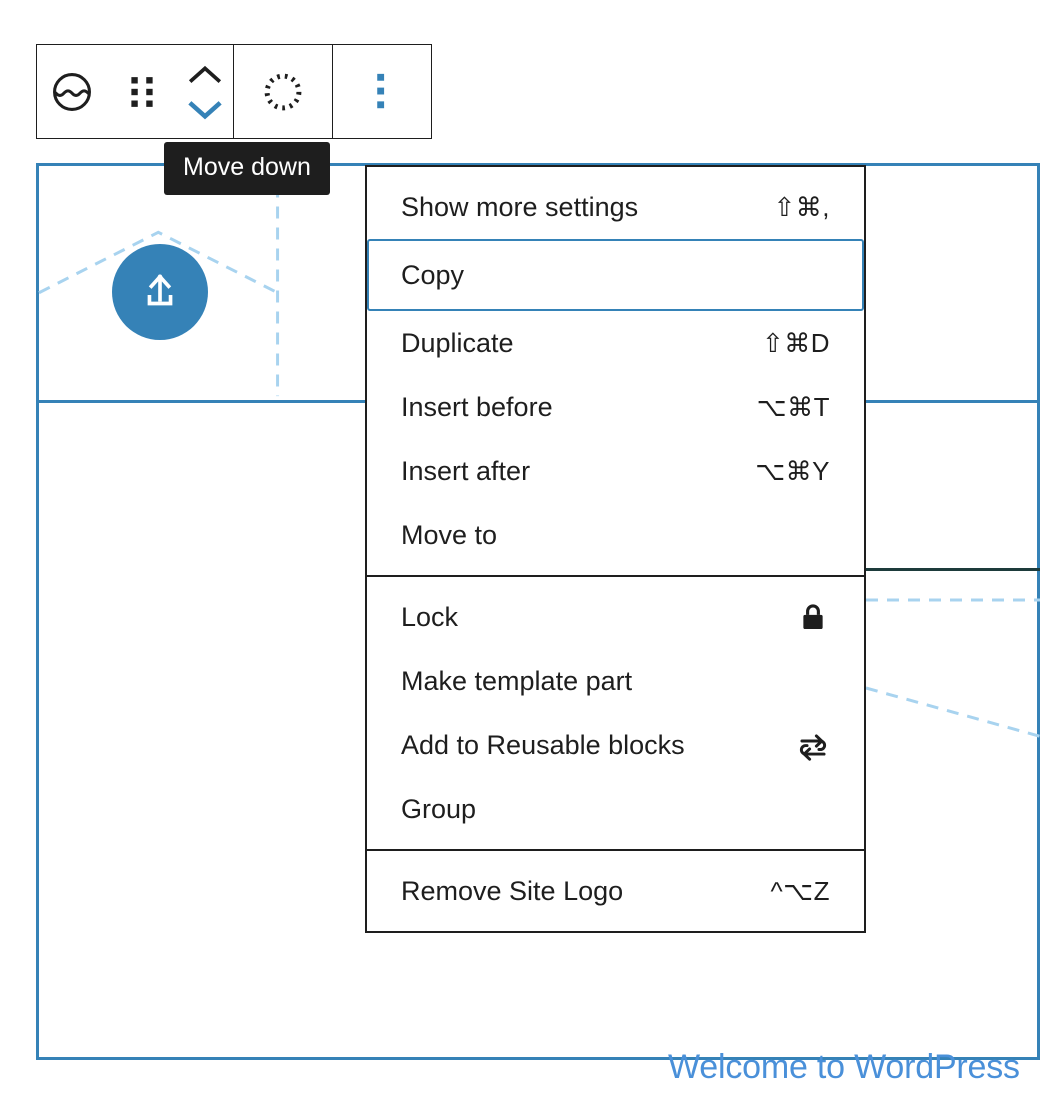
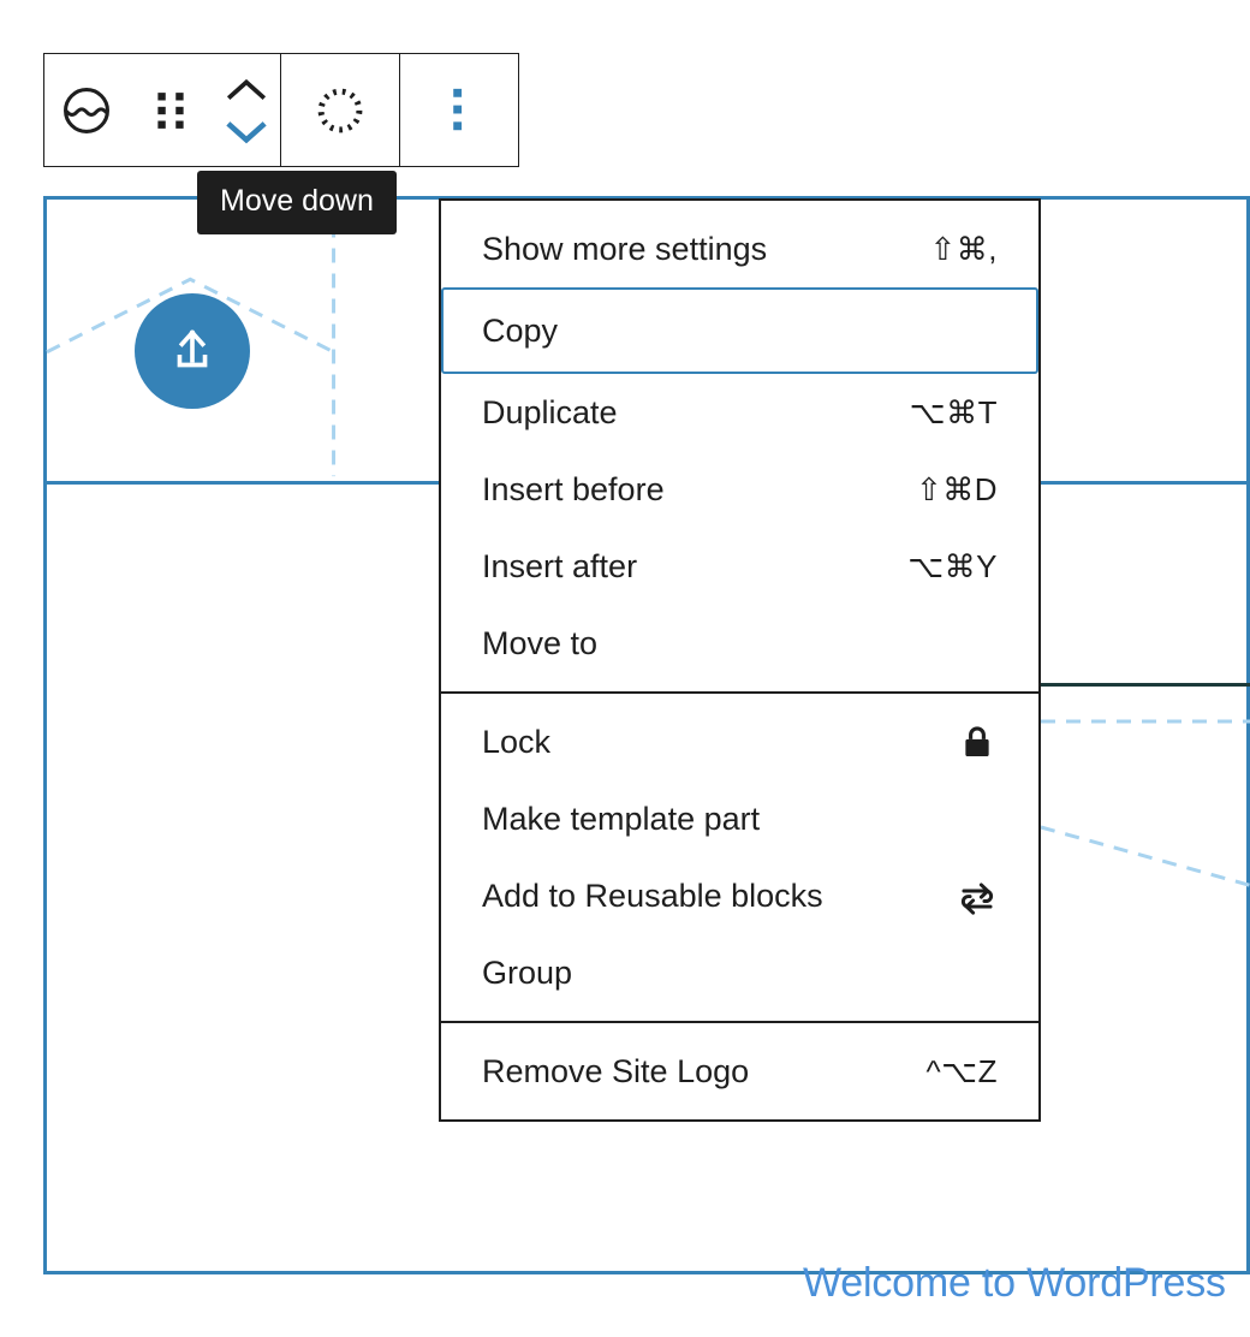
  Welcome to WordPress
  Move down
  Show more settings
  ⇧⌘,
  Copy
  Duplicate
- ⇧⌘D
+ ⌥⌘T
  Insert before
- ⌥⌘T
+ ⇧⌘D
  Insert after
  ⌥⌘Y
  Move to
  Lock
  Make template part
  Add to Reusable blocks
  Group
  Remove Site Logo
  ^⌥Z
